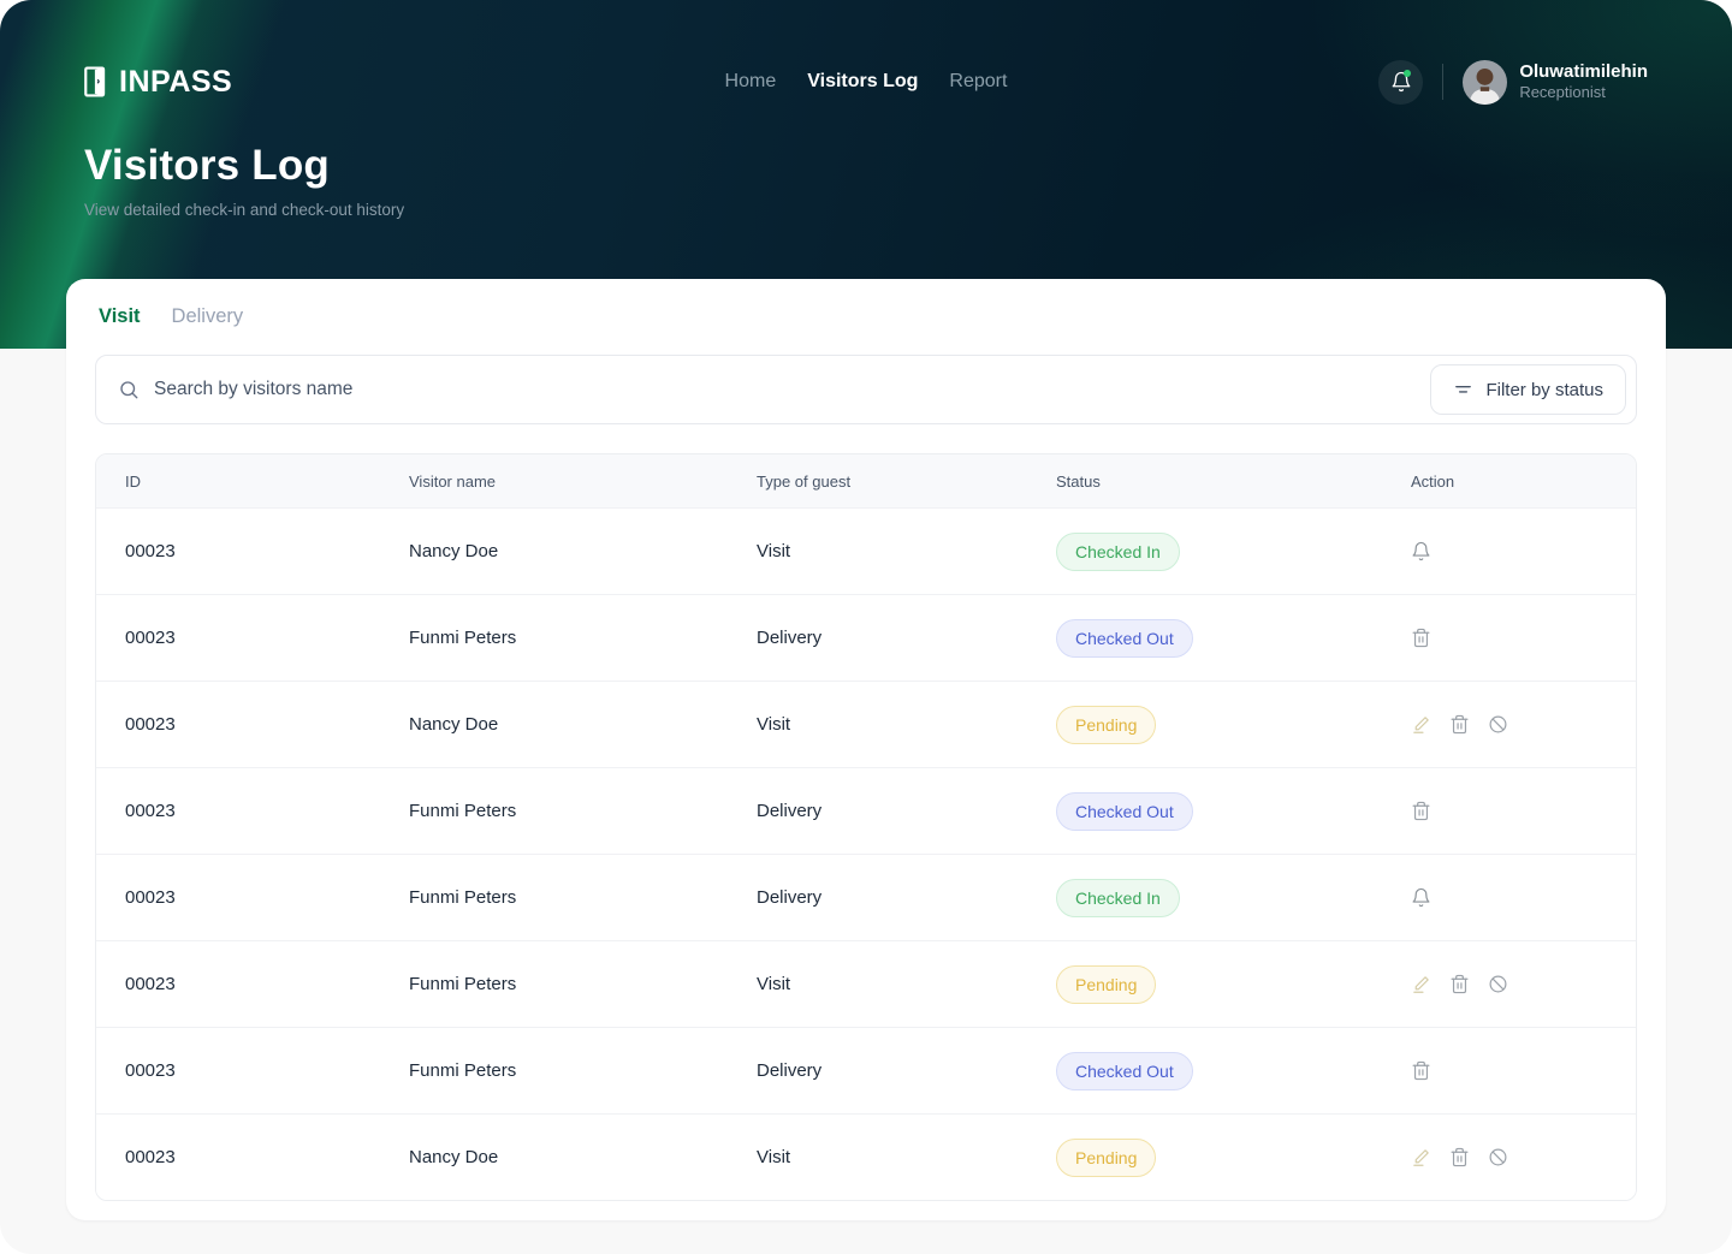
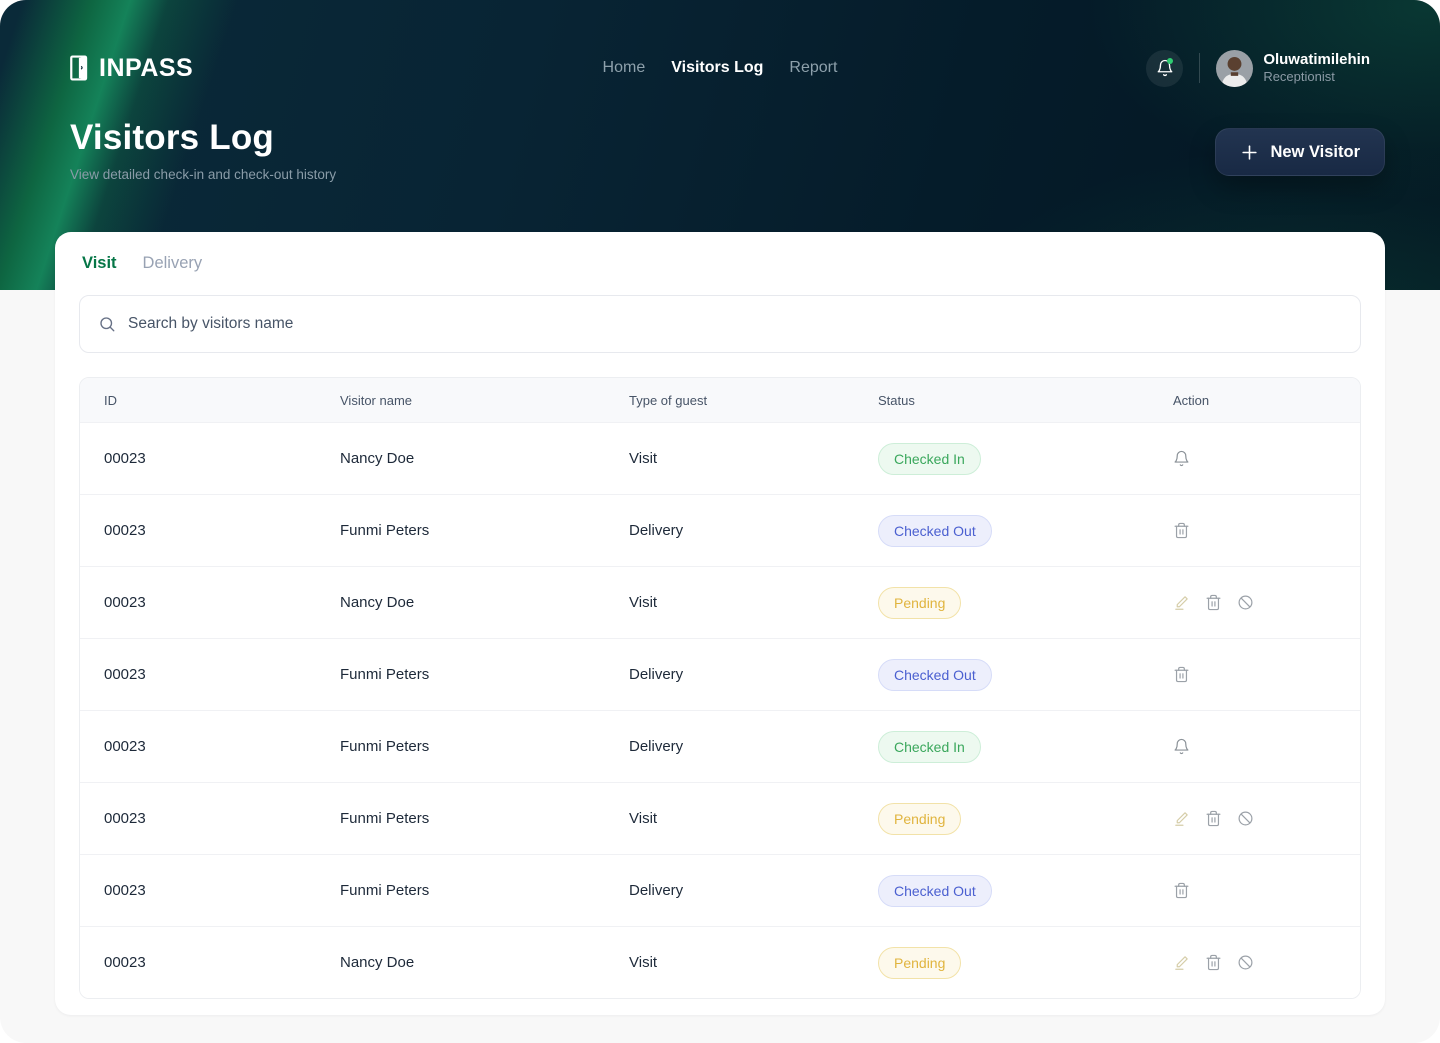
  INPASS
  Home
  Visitors Log
  Report
  Oluwatimilehin
  Receptionist
  Visitors Log
  View detailed check-in and check-out history
+ New Visitor
  Visit
  Delivery
  Search by visitors name
- Filter by status
  ID
  Visitor name
  Type of guest
  Status
  Action
  00023
  Nancy Doe
  Visit
  Checked In
  00023
  Funmi Peters
  Delivery
  Checked Out
  00023
  Nancy Doe
  Visit
  Pending
  00023
  Funmi Peters
  Delivery
  Checked Out
  00023
  Funmi Peters
  Delivery
  Checked In
  00023
  Funmi Peters
  Visit
  Pending
  00023
  Funmi Peters
  Delivery
  Checked Out
  00023
  Nancy Doe
  Visit
  Pending
